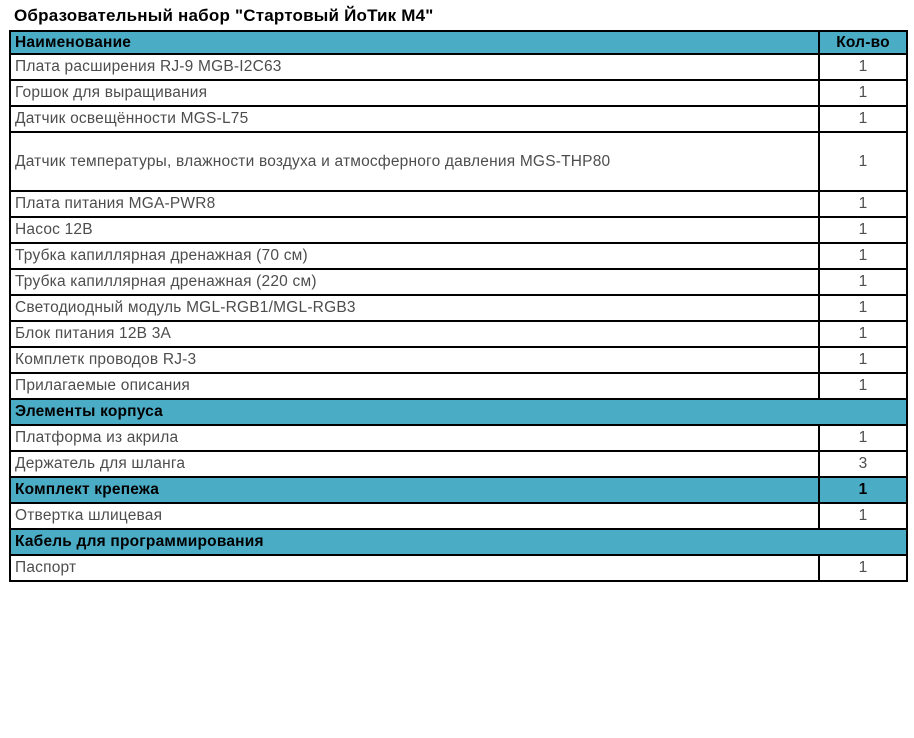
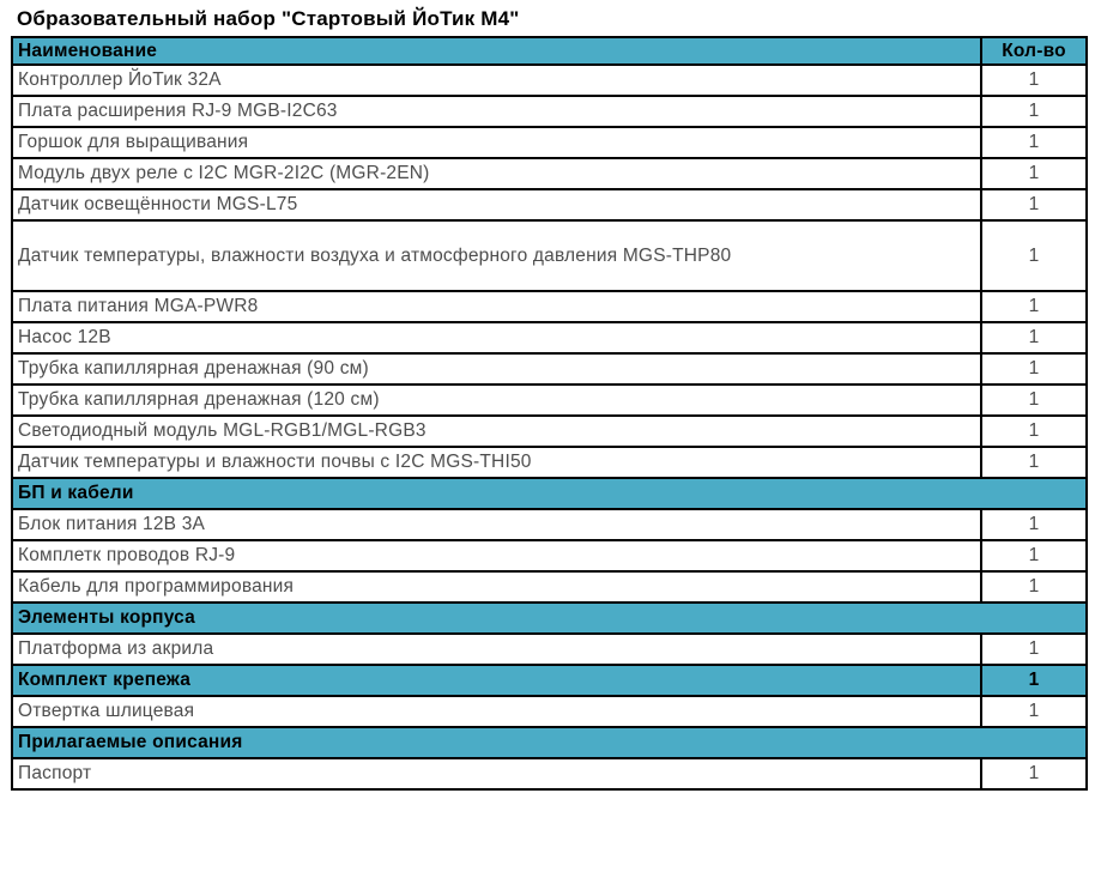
  Образовательный набор "Стартовый ЙоТик М4"
  Наименование	Кол-во
+ Контроллер ЙоТик 32А	1
  Плата расширения RJ-9 MGB-I2C63	1
  Горшок для выращивания	1
+ Модуль двух реле с I2C MGR-2I2C (MGR-2EN)	1
  Датчик освещённости MGS-L75	1
  Датчик температуры, влажности воздуха и атмосферного давления MGS-THP80	1
  Плата питания MGA-PWR8	1
  Насос 12В	1
- Трубка капиллярная дренажная (70 см)	1
+ Трубка капиллярная дренажная (90 см)	1
- Трубка капиллярная дренажная (220 см)	1
+ Трубка капиллярная дренажная (120 см)	1
  Светодиодный модуль MGL-RGB1/MGL-RGB3	1
+ Датчик температуры и влажности почвы с I2C MGS-THI50	1
+ БП и кабели
  Блок питания 12В 3А	1
- Комплетк проводов RJ-3	1
+ Комплетк проводов RJ-9	1
- Прилагаемые описания	1
+ Кабель для программирования	1
  Элементы корпуса
  Платформа из акрила	1
- Держатель для шланга	3
  Комплект крепежа	1
  Отвертка шлицевая	1
- Кабель для программирования
+ Прилагаемые описания
  Паспорт	1
